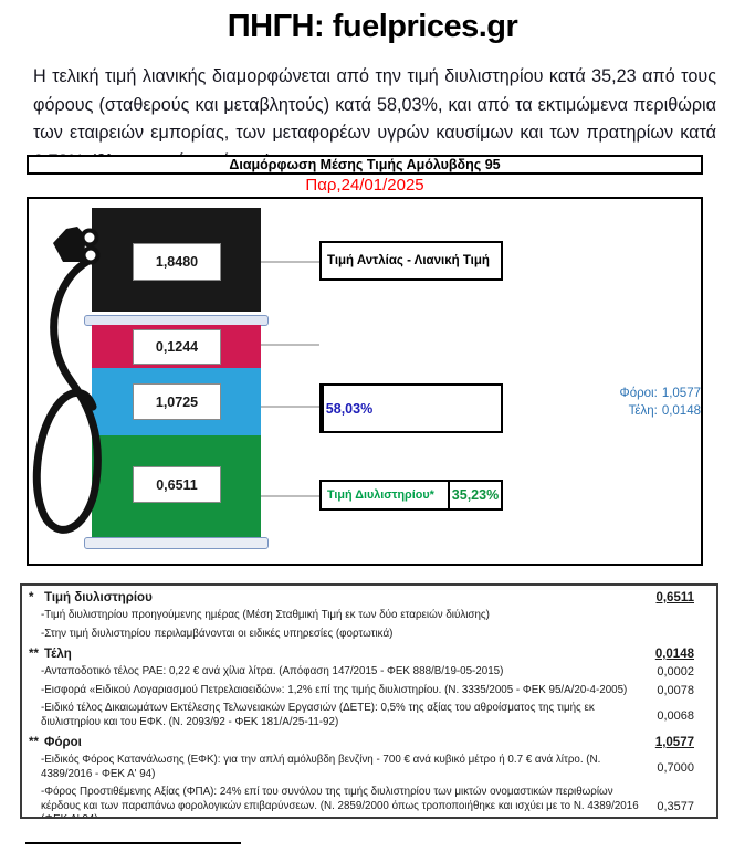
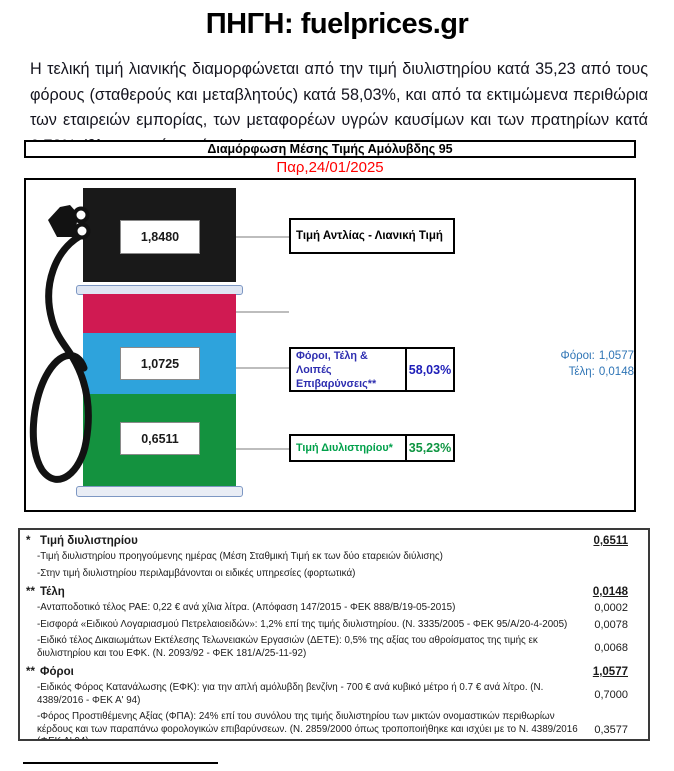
  ΠΗΓΗ: fuelprices.gr
  Η τελική τιμή λιανικής διαμορφώνεται από την τιμή διυλιστηρίου κατά 35,23 από τους φόρους (σταθερούς και μεταβλητούς) κατά 58,03%, και από τα εκτιμώμενα περιθώρια των εταιρειών εμπορίας, των μεταφορέων υγρών καυσίμων και των πρατηρίων κατά
  Διαμόρφωση Μέσης Τιμής Αμόλυβδης 95
  Παρ,24/01/2025
  1,8480
- 0,1244
  1,0725
  0,6511
  Τιμή Αντλίας - Λιανική Τιμή
+ Φόροι, Τέλη & Λοιπές Επιβαρύνσεις**
  58,03%
  Τιμή Διυλιστηρίου*
  35,23%
  Φόροι: 1,0577
  Τέλη: 0,0148
  *
  Τιμή διυλιστηρίου
  0,6511
  -Τιμή διυλιστηρίου προηγούμενης ημέρας (Μέση Σταθμική Τιμή εκ των δύο εταρειών διύλισης)
  -Στην τιμή διυλιστηρίου περιλαμβάνονται οι ειδικές υπηρεσίες (φορτωτικά)
  **
  Τέλη
  0,0148
  -Ανταποδοτικό τέλος ΡΑΕ: 0,22 € ανά χίλια λίτρα. (Απόφαση 147/2015 - ΦΕΚ 888/Β/19-05-2015)
  0,0002
  -Εισφορά «Ειδικού Λογαριασμού Πετρελαιοειδών»: 1,2% επί της τιμής διυλιστηρίου. (Ν. 3335/2005 - ΦΕΚ 95/Α/20-4-2005)
  0,0078
  -Ειδικό τέλος Δικαιωμάτων Εκτέλεσης Τελωνειακών Εργασιών (ΔΕΤΕ): 0,5% της αξίας του αθροίσματος της τιμής εκ διυλιστηρίου και του ΕΦΚ. (Ν. 2093/92 - ΦΕΚ 181/Α/25-11-92)
  0,0068
  **
  Φόροι
  1,0577
  -Ειδικός Φόρος Κατανάλωσης (ΕΦΚ): για την απλή αμόλυβδη βενζίνη - 700 € ανά κυβικό μέτρο ή 0.7 € ανά λίτρο. (Ν. 4389/2016 - ΦΕΚ Α' 94)
  0,7000
  -Φόρος Προστιθέμενης Αξίας (ΦΠΑ): 24% επί του συνόλου της τιμής διυλιστηρίου των μικτών ονομαστικών περιθωρίων κέρδους και των παραπάνω φορολογικών επιβαρύνσεων. (Ν. 2859/2000 όπως τροποποιήθηκε και ισχύει με το Ν. 4389/2016
  0,3577
